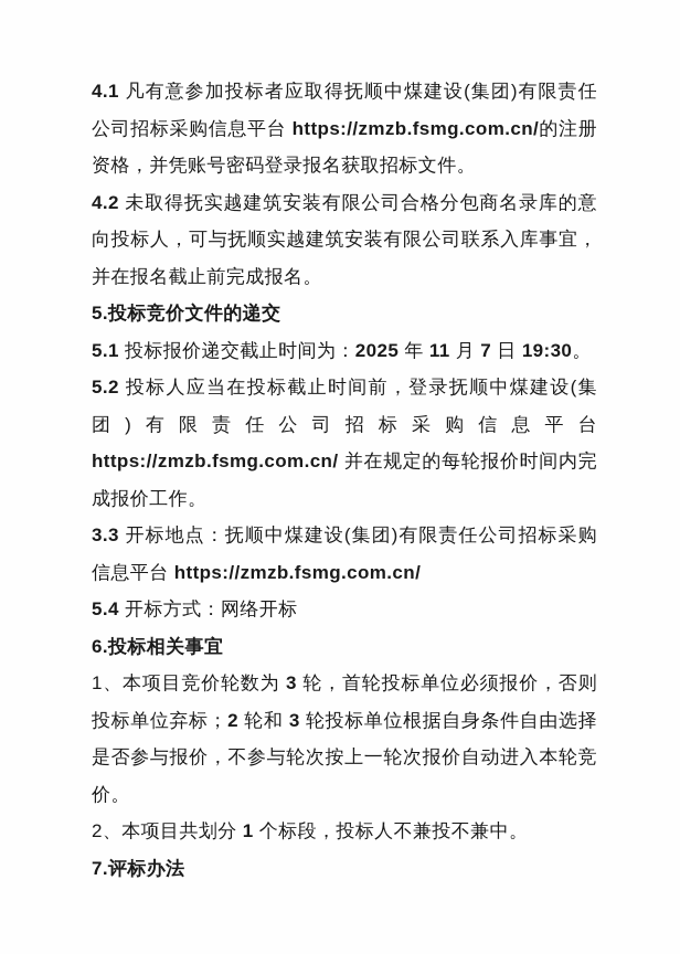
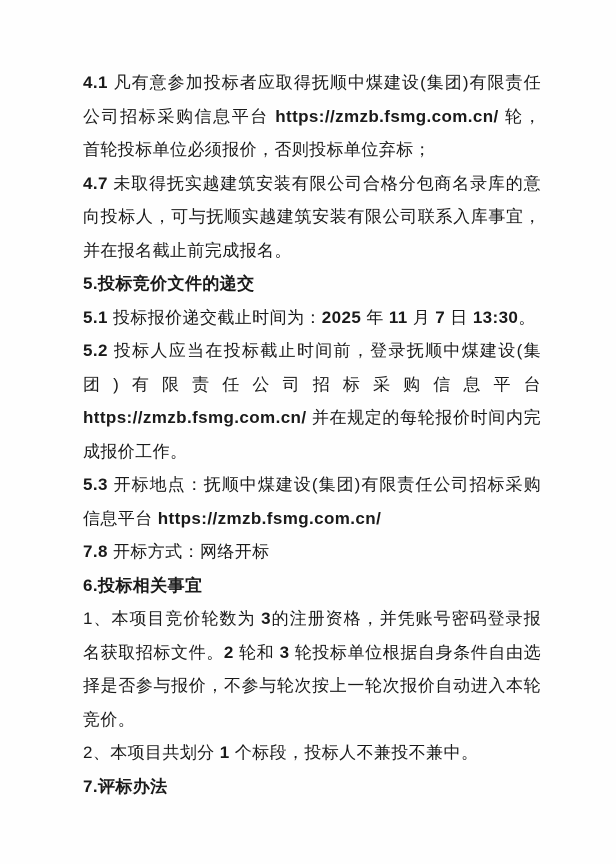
- 4.1 凡有意参加投标者应取得抚顺中煤建设(集团)有限责任公司招标采购信息平台 https://zmzb.fsmg.com.cn/的注册资格，并凭账号密码登录报名获取招标文件。
+ 4.1 凡有意参加投标者应取得抚顺中煤建设(集团)有限责任公司招标采购信息平台 https://zmzb.fsmg.com.cn/ 轮，首轮投标单位必须报价，否则投标单位弃标；
- 4.2 未取得抚实越建筑安装有限公司合格分包商名录库的意向投标人，可与抚顺实越建筑安装有限公司联系入库事宜，并在报名截止前完成报名。
+ 4.7 未取得抚实越建筑安装有限公司合格分包商名录库的意向投标人，可与抚顺实越建筑安装有限公司联系入库事宜，并在报名截止前完成报名。
  5.投标竞价文件的递交
- 5.1 投标报价递交截止时间为：2025 年 11 月 7 日 19:30。
+ 5.1 投标报价递交截止时间为：2025 年 11 月 7 日 13:30。
  5.2 投标人应当在投标截止时间前，登录抚顺中煤建设(集团)有限责任公司招标采购信息平台 https://zmzb.fsmg.com.cn/ 并在规定的每轮报价时间内完成报价工作。
- 3.3 开标地点：抚顺中煤建设(集团)有限责任公司招标采购信息平台 https://zmzb.fsmg.com.cn/
+ 5.3 开标地点：抚顺中煤建设(集团)有限责任公司招标采购信息平台 https://zmzb.fsmg.com.cn/
- 5.4 开标方式：网络开标
+ 7.8 开标方式：网络开标
  6.投标相关事宜
- 1、本项目竞价轮数为 3 轮，首轮投标单位必须报价，否则投标单位弃标；2 轮和 3 轮投标单位根据自身条件自由选择是否参与报价，不参与轮次按上一轮次报价自动进入本轮竞价。
+ 1、本项目竞价轮数为 3的注册资格，并凭账号密码登录报名获取招标文件。2 轮和 3 轮投标单位根据自身条件自由选择是否参与报价，不参与轮次按上一轮次报价自动进入本轮竞价。
  2、本项目共划分 1 个标段，投标人不兼投不兼中。
  7.评标办法
